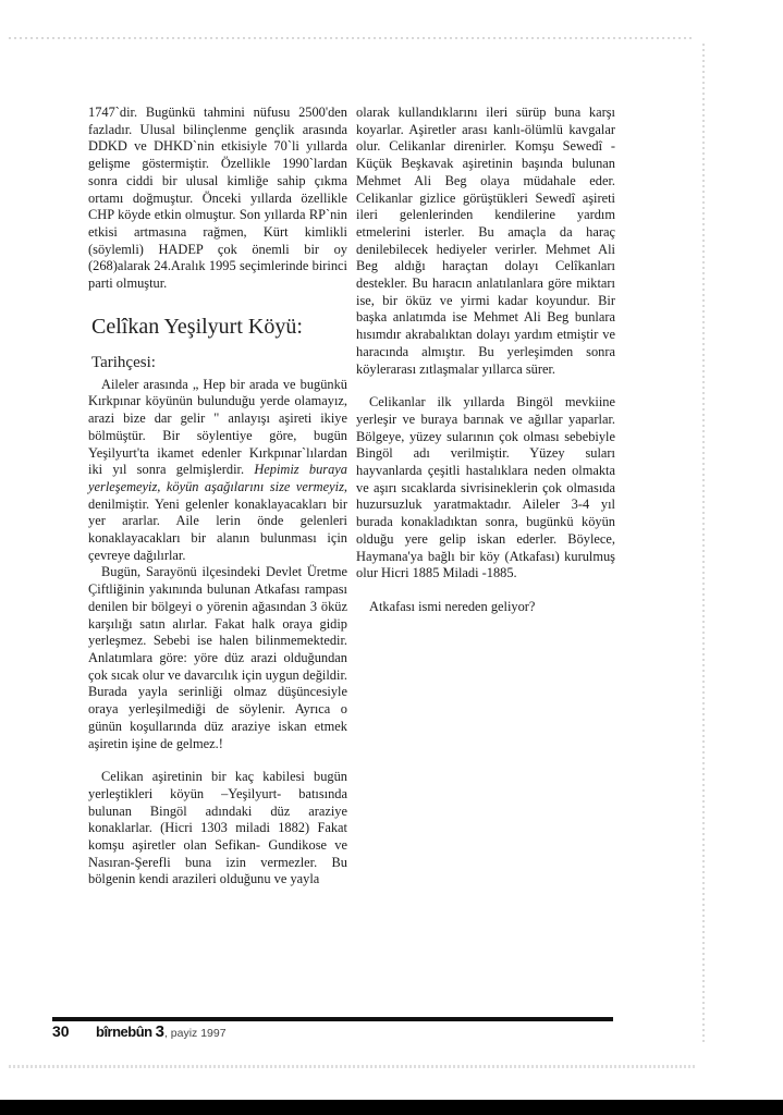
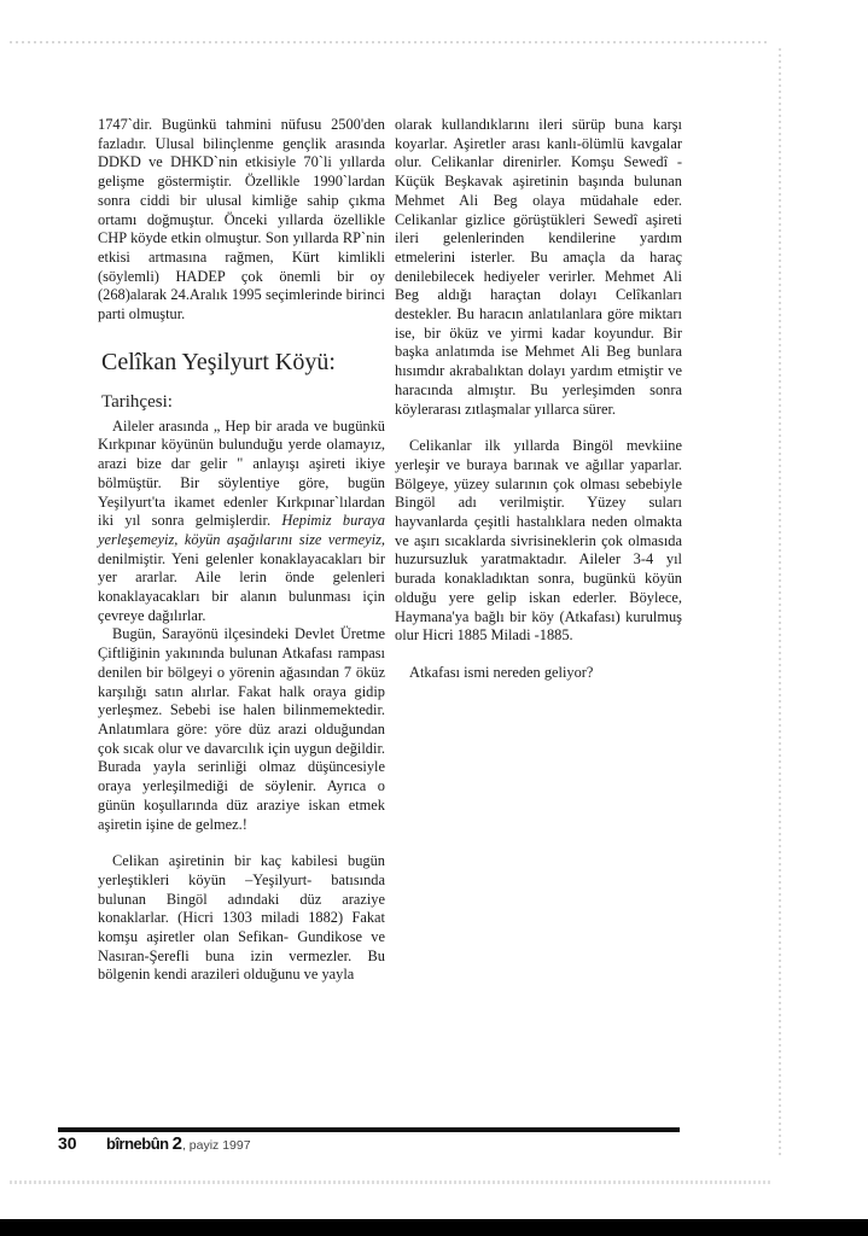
  1747`dir. Bugünkü tahmini nüfusu 2500'den fazladır. Ulusal bilinçlenme gençlik arasında DDKD ve DHKD`nin etkisiyle 70`li yıllarda gelişme göstermiştir. Özellikle 1990`lardan sonra ciddi bir ulusal kimliğe sahip çıkma ortamı doğmuştur. Önceki yıllarda özellikle CHP köyde etkin olmuştur. Son yıllarda RP`nin etkisi artmasına rağmen, Kürt kimlikli (söylemli) HADEP çok önemli bir oy (268)alarak 24.Aralık 1995 seçimlerinde birinci parti olmuştur.
  Celîkan Yeşilyurt Köyü:
  Tarihçesi:
  Aileler arasında „ Hep bir arada ve bugünkü Kırkpınar köyünün bulunduğu yerde olamayız, arazi bize dar gelir " anlayışı aşireti ikiye bölmüştür. Bir söylentiye göre, bugün Yeşilyurt'ta ikamet edenler Kırkpınar`lılardan iki yıl sonra gelmişlerdir. Hepimiz buraya yerleşemeyiz, köyün aşağılarını size vermeyiz, denilmiştir. Yeni gelenler konaklayacakları bir yer ararlar. Aile lerin önde gelenleri konaklayacakları bir alanın bulunması için çevreye dağılırlar.
- Bugün, Sarayönü ilçesindeki Devlet Üretme Çiftliğinin yakınında bulunan Atkafası rampası denilen bir bölgeyi o yörenin ağasından 3 öküz karşılığı satın alırlar. Fakat halk oraya gidip yerleşmez. Sebebi ise halen bilinmemektedir. Anlatımlara göre: yöre düz arazi olduğundan çok sıcak olur ve davarcılık için uygun değildir. Burada yayla serinliği olmaz düşüncesiyle oraya yerleşilmediği de söylenir. Ayrıca o günün koşullarında düz araziye iskan etmek aşiretin işine de gelmez.!
+ Bugün, Sarayönü ilçesindeki Devlet Üretme Çiftliğinin yakınında bulunan Atkafası rampası denilen bir bölgeyi o yörenin ağasından 7 öküz karşılığı satın alırlar. Fakat halk oraya gidip yerleşmez. Sebebi ise halen bilinmemektedir. Anlatımlara göre: yöre düz arazi olduğundan çok sıcak olur ve davarcılık için uygun değildir. Burada yayla serinliği olmaz düşüncesiyle oraya yerleşilmediği de söylenir. Ayrıca o günün koşullarında düz araziye iskan etmek aşiretin işine de gelmez.!
  Celikan aşiretinin bir kaç kabilesi bugün yerleştikleri köyün –Yeşilyurt- batısında bulunan Bingöl adındaki düz araziye konaklarlar. (Hicri 1303 miladi 1882) Fakat komşu aşiretler olan Sefikan- Gundikose ve Nasıran-Şerefli buna izin vermezler. Bu bölgenin kendi arazileri olduğunu ve yayla
  olarak kullandıklarını ileri sürüp buna karşı koyarlar. Aşiretler arası kanlı-ölümlü kavgalar olur. Celikanlar direnirler. Komşu Sewedî -Küçük Beşkavak aşiretinin başında bulunan Mehmet Ali Beg olaya müdahale eder. Celikanlar gizlice görüştükleri Sewedî aşireti ileri gelenlerinden kendilerine yardım etmelerini isterler. Bu amaçla da haraç denilebilecek hediyeler verirler. Mehmet Ali Beg aldığı haraçtan dolayı Celîkanları destekler. Bu haracın anlatılanlara göre miktarı ise, bir öküz ve yirmi kadar koyundur. Bir başka anlatımda ise Mehmet Ali Beg bunlara hısımdır akrabalıktan dolayı yardım etmiştir ve haracında almıştır. Bu yerleşimden sonra köylerarası zıtlaşmalar yıllarca sürer.
  Celikanlar ilk yıllarda Bingöl mevkiine yerleşir ve buraya barınak ve ağıllar yaparlar. Bölgeye, yüzey sularının çok olması sebebiyle Bingöl adı verilmiştir. Yüzey suları hayvanlarda çeşitli hastalıklara neden olmakta ve aşırı sıcaklarda sivrisineklerin çok olmasıda huzursuzluk yaratmaktadır. Aileler 3-4 yıl burada konakladıktan sonra, bugünkü köyün olduğu yere gelip iskan ederler. Böylece, Haymana'ya bağlı bir köy (Atkafası) kurulmuş olur Hicri 1885 Miladi -1885.
  Atkafası ismi nereden geliyor?
  30
  bîrnebûn
- 3
+ 2
  , payiz 1997
